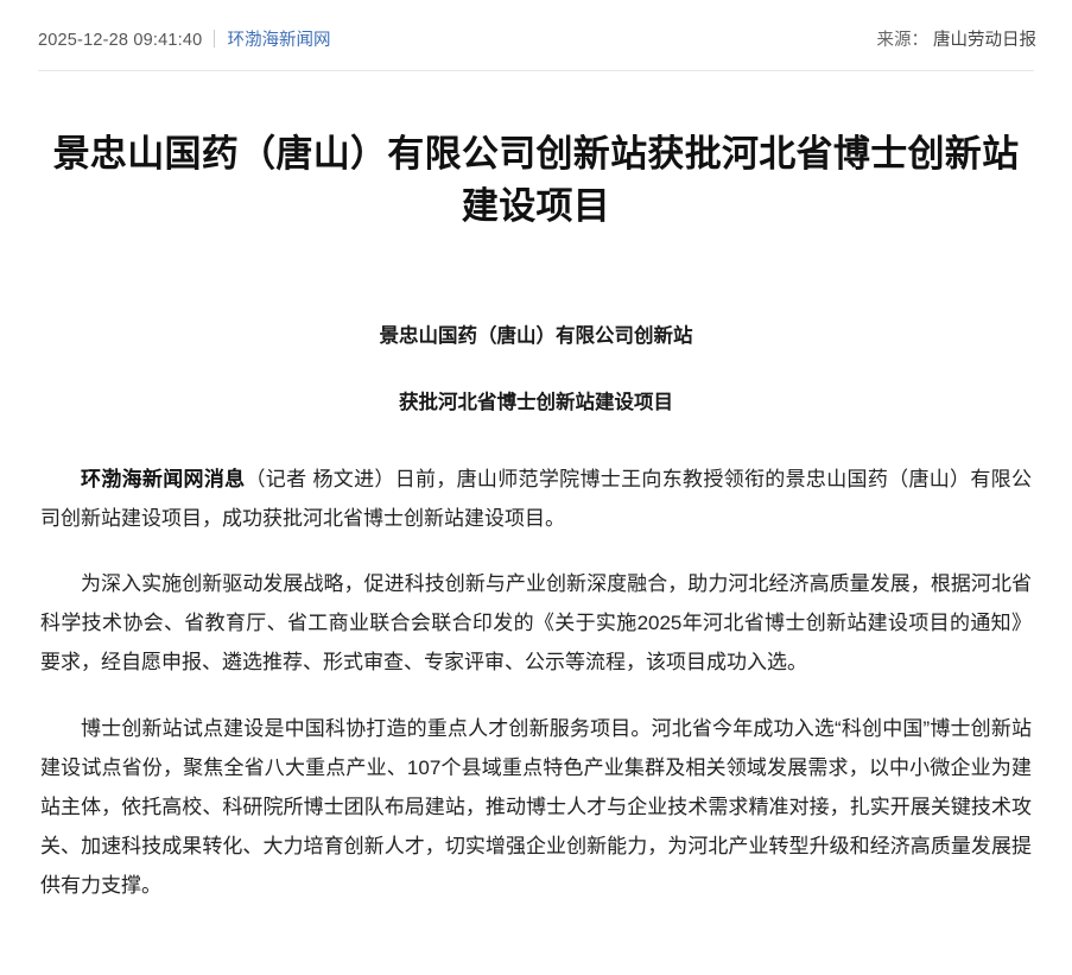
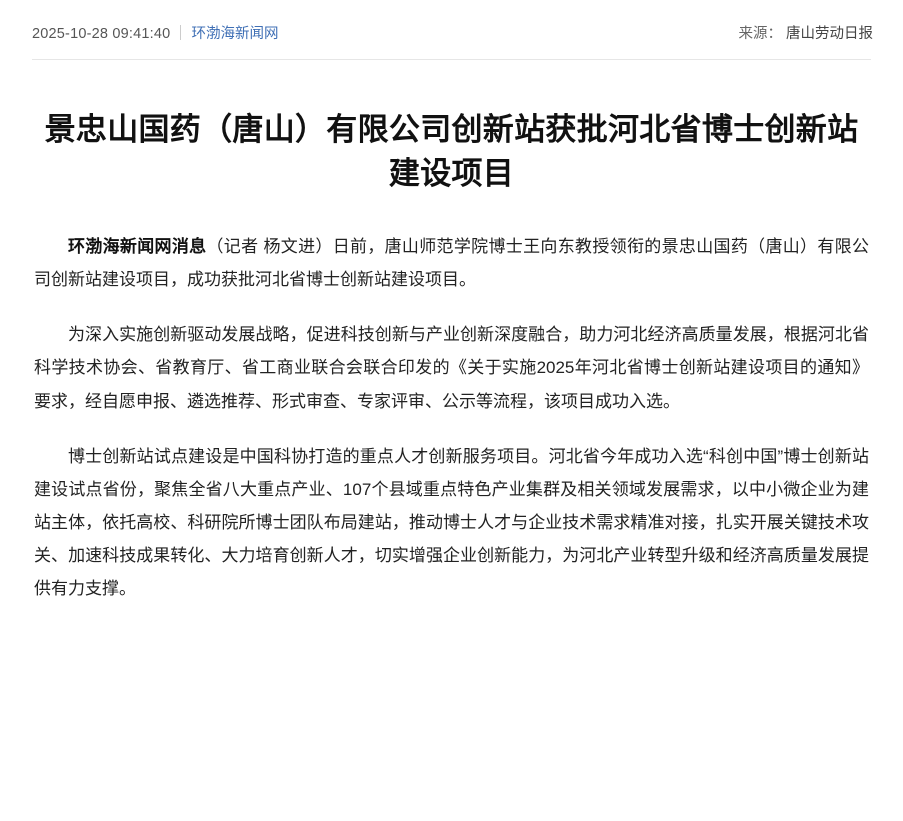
- 2025-12-28 09:41:40
+ 2025-10-28 09:41:40
  环渤海新闻网
  来源： 唐山劳动日报
  景忠山国药（唐山）有限公司创新站获批河北省博士创新站建设项目
- 景忠山国药（唐山）有限公司创新站
- 获批河北省博士创新站建设项目
  环渤海新闻网消息（记者 杨文进）日前，唐山师范学院博士王向东教授领衔的景忠山国药（唐山）有限公司创新站建设项目，成功获批河北省博士创新站建设项目。
  为深入实施创新驱动发展战略，促进科技创新与产业创新深度融合，助力河北经济高质量发展，根据河北省科学技术协会、省教育厅、省工商业联合会联合印发的《关于实施2025年河北省博士创新站建设项目的通知》要求，经自愿申报、遴选推荐、形式审查、专家评审、公示等流程，该项目成功入选。
  博士创新站试点建设是中国科协打造的重点人才创新服务项目。河北省今年成功入选“科创中国”博士创新站建设试点省份，聚焦全省八大重点产业、107个县域重点特色产业集群及相关领域发展需求，以中小微企业为建站主体，依托高校、科研院所博士团队布局建站，推动博士人才与企业技术需求精准对接，扎实开展关键技术攻关、加速科技成果转化、大力培育创新人才，切实增强企业创新能力，为河北产业转型升级和经济高质量发展提供有力支撑。
